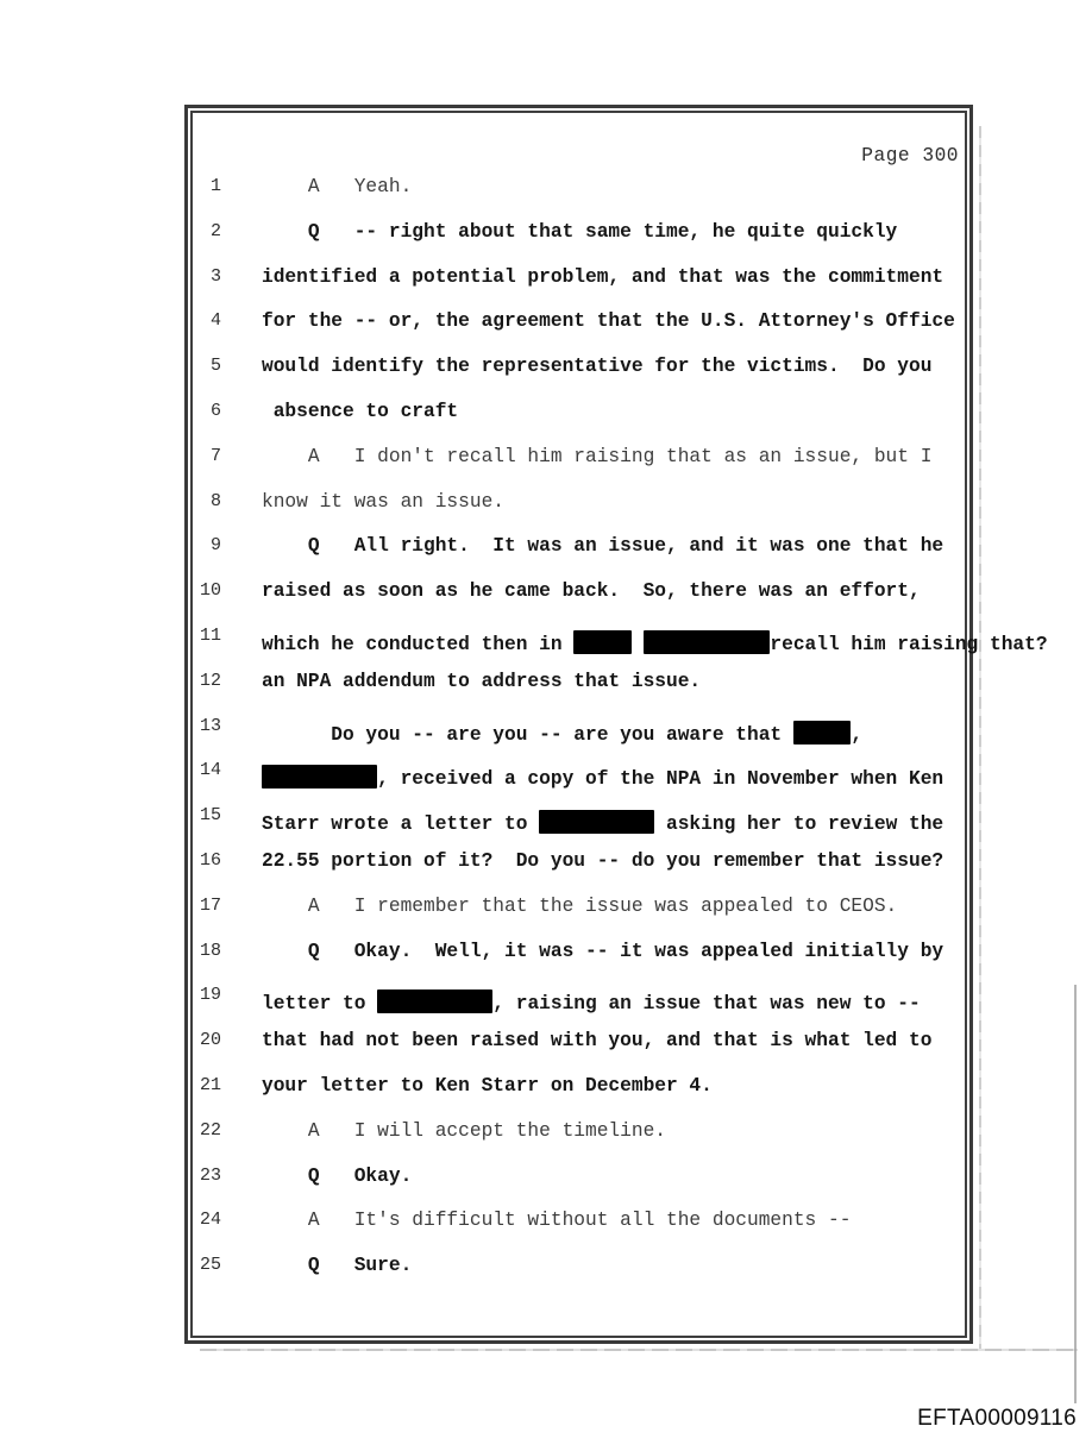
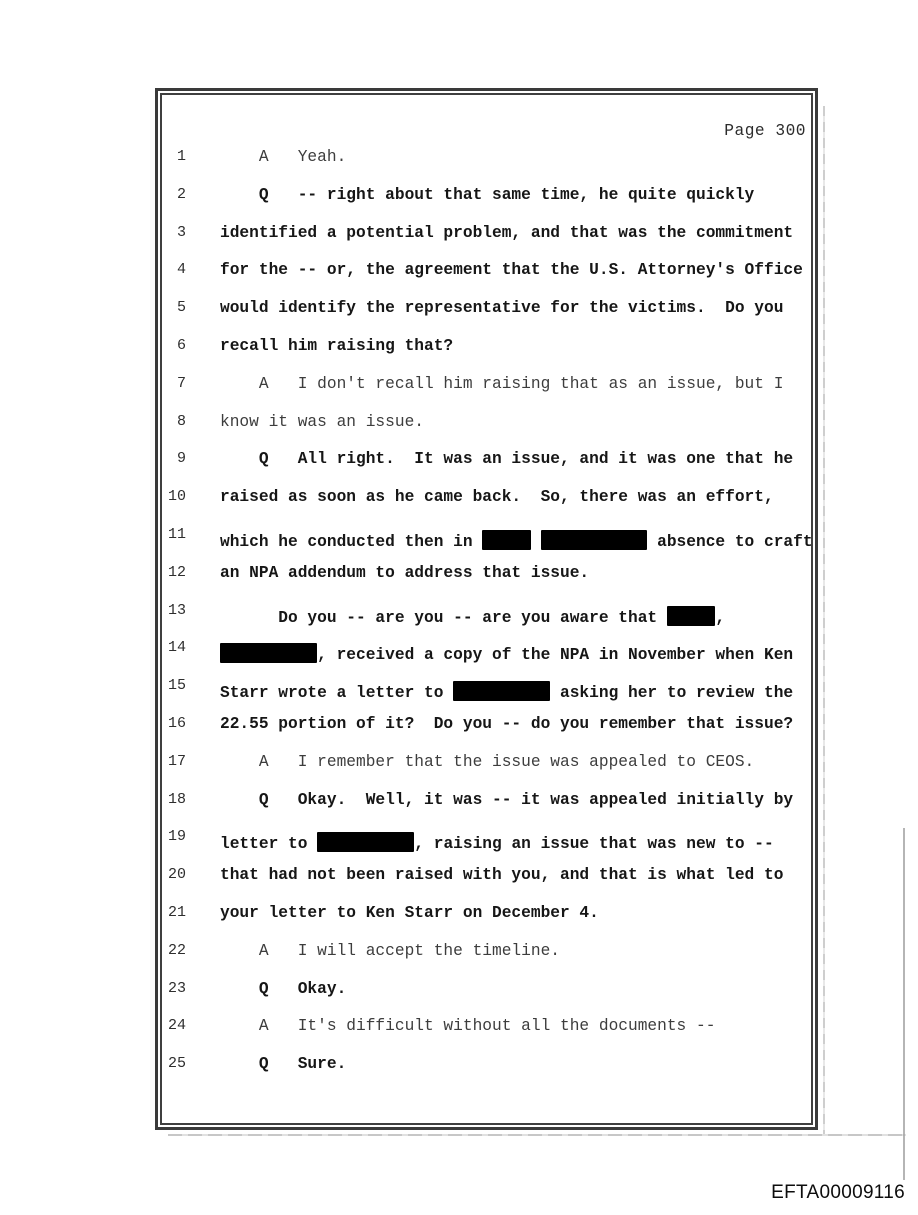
  Page 300
  1
  A Yeah.
  2
  Q -- right about that same time, he quite quickly
  3
  identified a potential problem, and that was the commitment
  4
  for the -- or, the agreement that the U.S. Attorney's Office
  5
  would identify the representative for the victims. Do you
  6
- absence to craft
+ recall him raising that?
  7
  A I don't recall him raising that as an issue, but I
  8
  know it was an issue.
  9
  Q All right. It was an issue, and it was one that he
  10
  raised as soon as he came back. So, there was an effort,
  11
- which he conducted then in recall him raising that?
+ which he conducted then in absence to craft
  12
  an NPA addendum to address that issue.
  13
  Do you -- are you -- are you aware that ,
  14
  , received a copy of the NPA in November when Ken
  15
  Starr wrote a letter to asking her to review the
  16
  22.55 portion of it? Do you -- do you remember that issue?
  17
  A I remember that the issue was appealed to CEOS.
  18
  Q Okay. Well, it was -- it was appealed initially by
  19
  letter to , raising an issue that was new to --
  20
  that had not been raised with you, and that is what led to
  21
  your letter to Ken Starr on December 4.
  22
  A I will accept the timeline.
  23
  Q Okay.
  24
  A It's difficult without all the documents --
  25
  Q Sure.
  EFTA00009116
